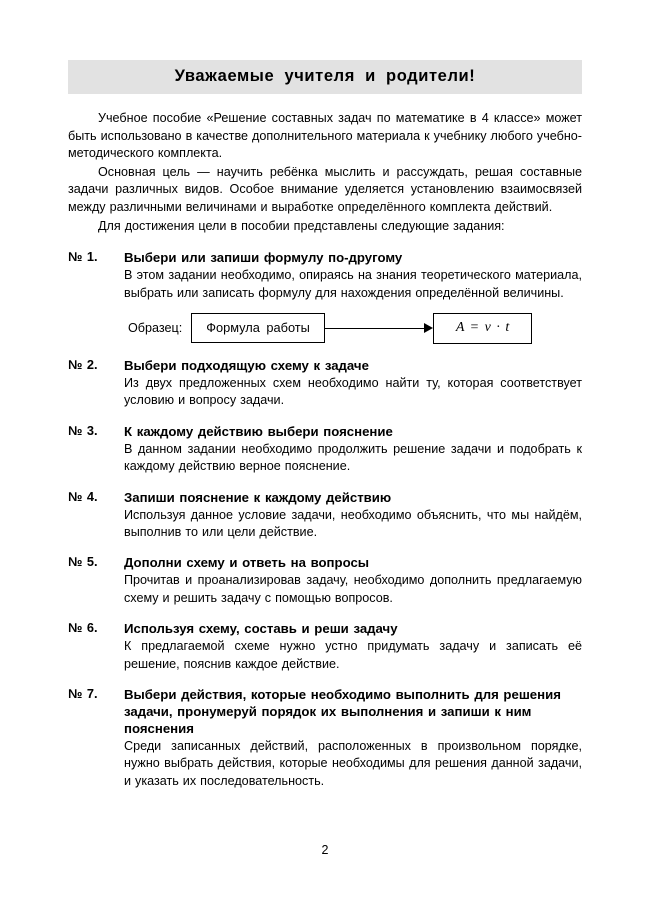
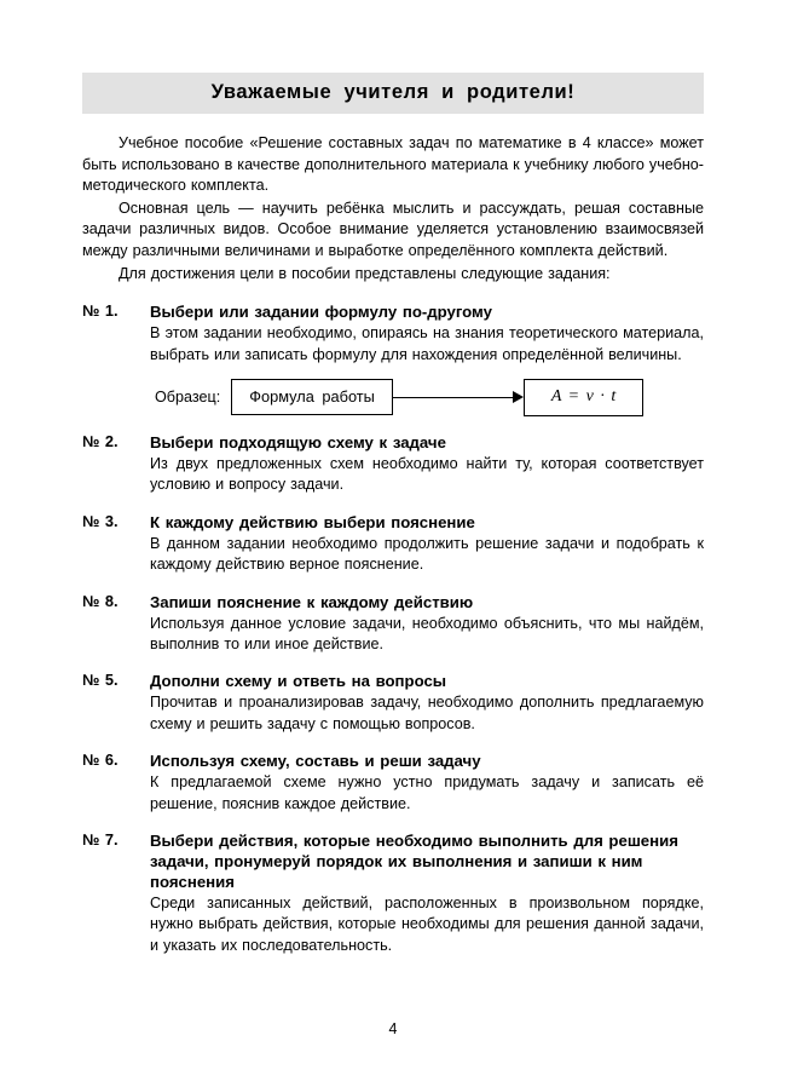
  Уважаемые учителя и родители!
  Учебное пособие «Решение составных задач по математике в 4 классе» может быть использовано в качестве дополнительного материала к учебнику любого учебно-методического комплекта.
  Основная цель — научить ребёнка мыслить и рассуждать, решая составные задачи различных видов. Особое внимание уделяется установлению взаимосвязей между различными величинами и выработке определённого комплекта действий.
  Для достижения цели в пособии представлены следующие задания:
  № 1.
- Выбери или запиши формулу по-другому
+ Выбери или задании формулу по-другому
  В этом задании необходимо, опираясь на знания теоретического материала, выбрать или записать формулу для нахождения определённой величины.
  Образец:
  Формула работы
  A = v · t
  № 2.
  Выбери подходящую схему к задаче
  Из двух предложенных схем необходимо найти ту, которая соответствует условию и вопросу задачи.
  № 3.
  К каждому действию выбери пояснение
  В данном задании необходимо продолжить решение задачи и подобрать к каждому действию верное пояснение.
- № 4.
+ № 8.
  Запиши пояснение к каждому действию
- Используя данное условие задачи, необходимо объяснить, что мы найдём, выполнив то или цели действие.
+ Используя данное условие задачи, необходимо объяснить, что мы найдём, выполнив то или иное действие.
  № 5.
  Дополни схему и ответь на вопросы
  Прочитав и проанализировав задачу, необходимо дополнить предлагаемую схему и решить задачу с помощью вопросов.
  № 6.
  Используя схему, составь и реши задачу
  К предлагаемой схеме нужно устно придумать задачу и записать её решение, пояснив каждое действие.
  № 7.
  Выбери действия, которые необходимо выполнить для решения задачи, пронумеруй порядок их выполнения и запиши к ним пояснения
  Среди записанных действий, расположенных в произвольном порядке, нужно выбрать действия, которые необходимы для решения данной задачи, и указать их последовательность.
- 2
+ 4
